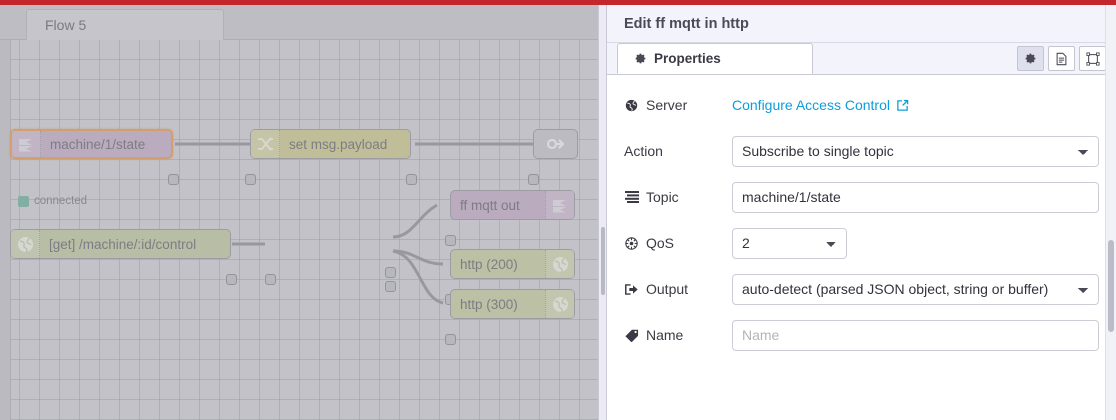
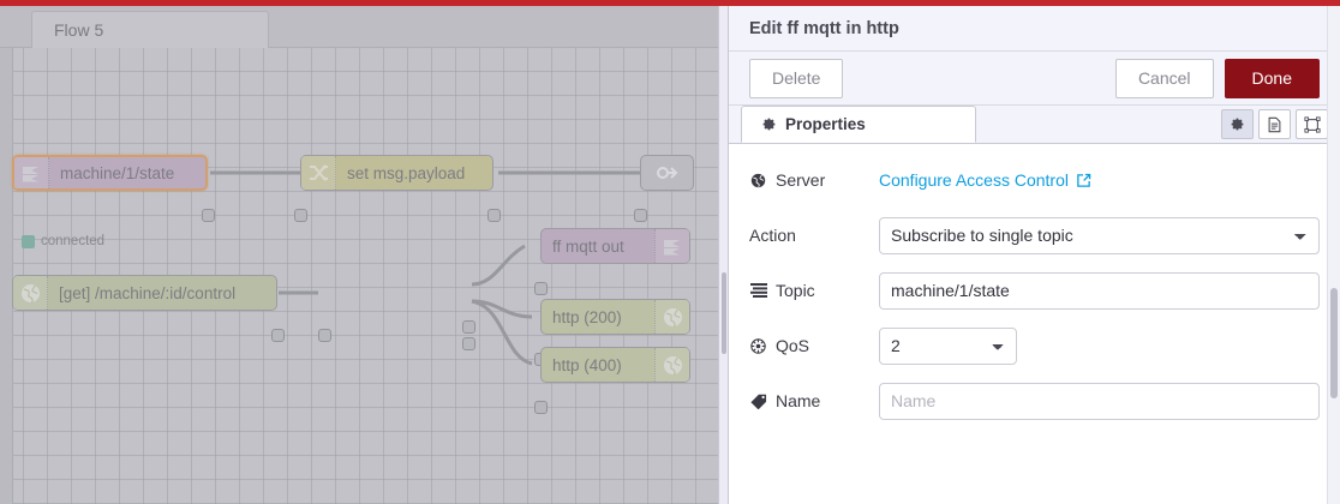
  Flow 5
  machine/1/state
  connected
  set msg.payload
  [get] /machine/:id/control
  ff mqtt out
  http (200)
- http (300)
+ http (400)
  Edit ff mqtt in http
+ Delete
+ Cancel
+ Done
  Properties
  Server
  Configure Access Control
  Action
  Subscribe to single topic
  Topic
  machine/1/state
  QoS
  2
- Output
- auto-detect (parsed JSON object, string or buffer)
  Name
  Name
